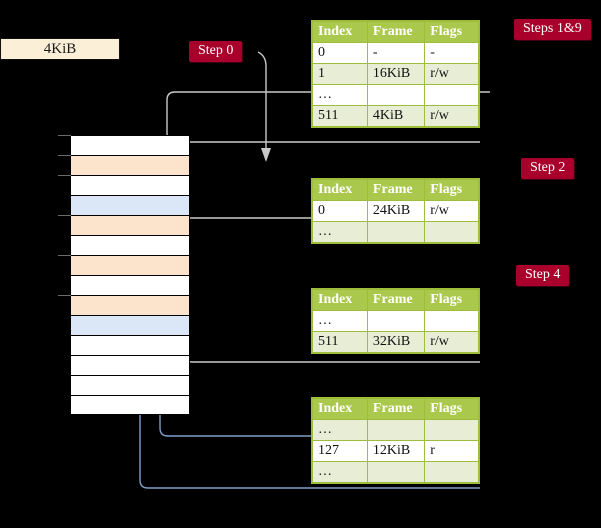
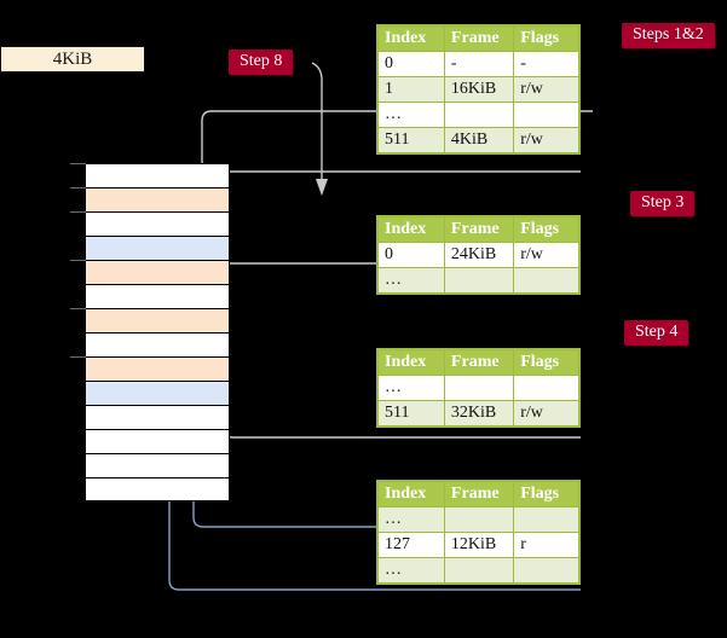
  4KiB
  Index	Frame	Flags
  0	-	-
  1	16KiB	r/w
  …
  511	4KiB	r/w
  Index	Frame	Flags
  0	24KiB	r/w
  …
  Index	Frame	Flags
  …
  511	32KiB	r/w
  Index	Frame	Flags
  …
  127	12KiB	r
  …
- Step 0
+ Step 8
- Steps 1&9
+ Steps 1&2
- Step 2
+ Step 3
  Step 4
